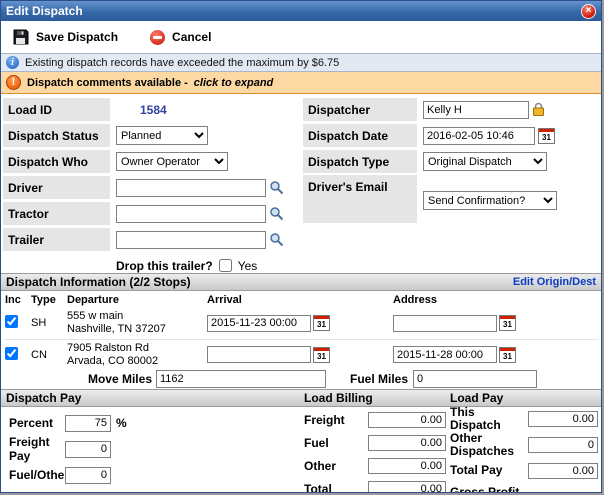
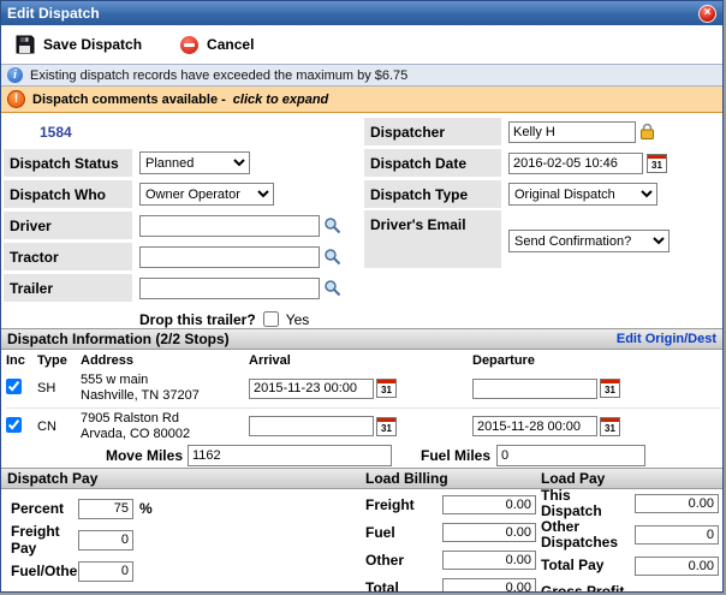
  Edit Dispatch
  ×
  Save Dispatch
  Cancel
  i
  Existing dispatch records have exceeded the maximum by $6.75
  !
  Dispatch comments available -
  click to expand
- Load ID
  1584
  Dispatch Status
  Planned
  Dispatch Who
  Owner Operator
  Driver
  Tractor
  Trailer
  Drop this trailer?
  Yes
  Dispatcher
  Kelly H
  Dispatch Date
  2016-02-05 10:46
  31
  Dispatch Type
  Original Dispatch
  Driver's Email
  Send Confirmation?
  Dispatch Information (2/2 Stops)
  Edit Origin/Dest
  Inc
  Type
- Departure
+ Address
  Arrival
- Address
+ Departure
  SH
  555 w main
  Nashville, TN 37207
  2015-11-23 00:00
  31
  31
  CN
  7905 Ralston Rd
  Arvada, CO 80002
  31
  2015-11-28 00:00
  31
  Move Miles
  1162
  Fuel Miles
  0
  Dispatch Pay
  Load Billing
  Load Pay
  Percent
  75
  %
  Freight Pay
  0
  Fuel/Othe
  0
  Freight
  0.00
  Fuel
  0.00
  Other
  0.00
  Total
  0.00
  This Dispatch
  0.00
  Other Dispatches
  0
  Total Pay
  0.00
